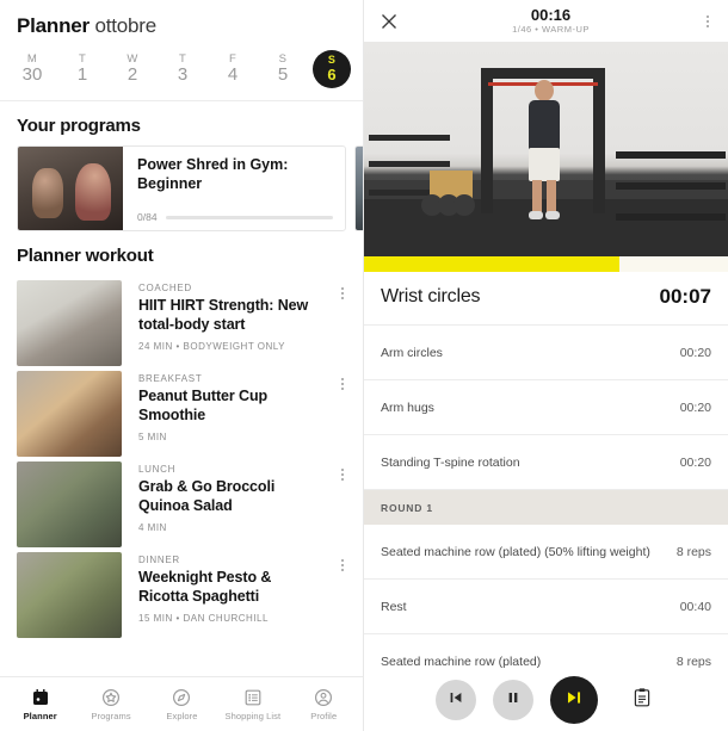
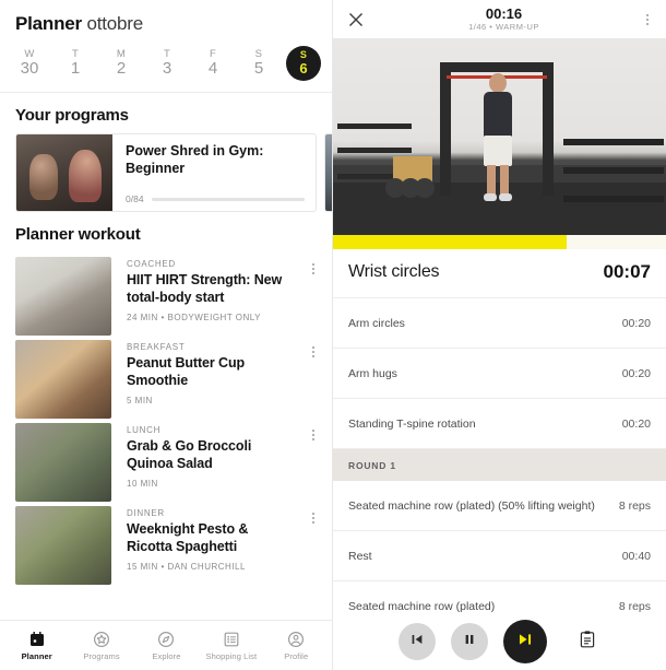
  Planner ottobre
- M
+ W
  30
  T
  1
- W
+ M
  2
  T
  3
  F
  4
  S
  5
  S
  6
  Your programs
  Power Shred in Gym: Beginner
  0/84
  Planner workout
  COACHED
  HIIT HIRT Strength: New total-body start
  24 MIN • BODYWEIGHT ONLY
  BREAKFAST
  Peanut Butter Cup Smoothie
  5 MIN
  LUNCH
  Grab & Go Broccoli Quinoa Salad
- 4 MIN
+ 10 MIN
  DINNER
  Weeknight Pesto & Ricotta Spaghetti
  15 MIN • DAN CHURCHILL
  Planner
  Programs
  Explore
  Shopping List
  Profile
  00:16
  1/46 • WARM-UP
  Wrist circles
  00:07
  Arm circles
  00:20
  Arm hugs
  00:20
  Standing T-spine rotation
  00:20
  ROUND 1
  Seated machine row (plated) (50% lifting weight)
  8 reps
  Rest
  00:40
  Seated machine row (plated)
  8 reps
